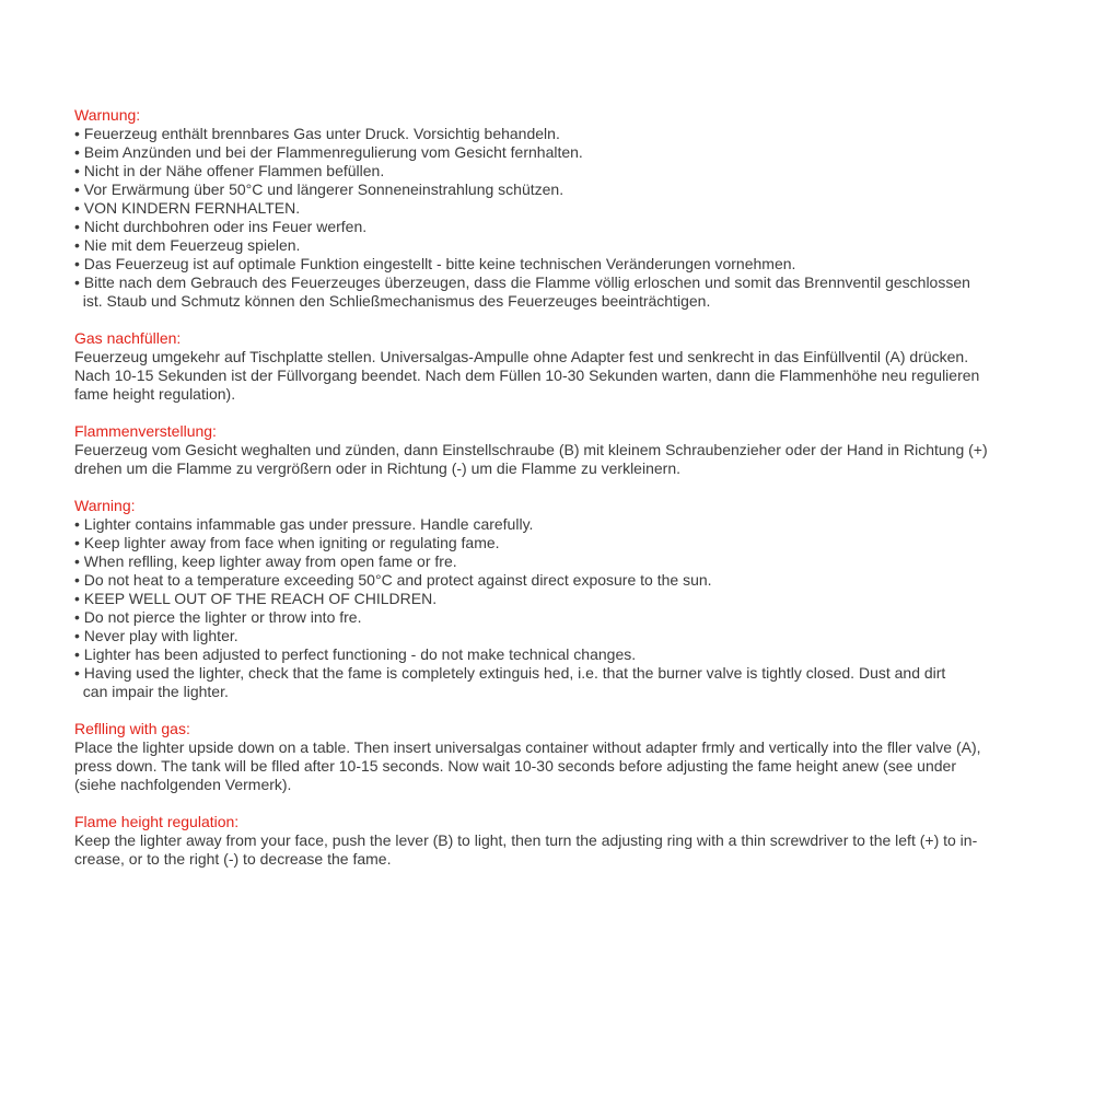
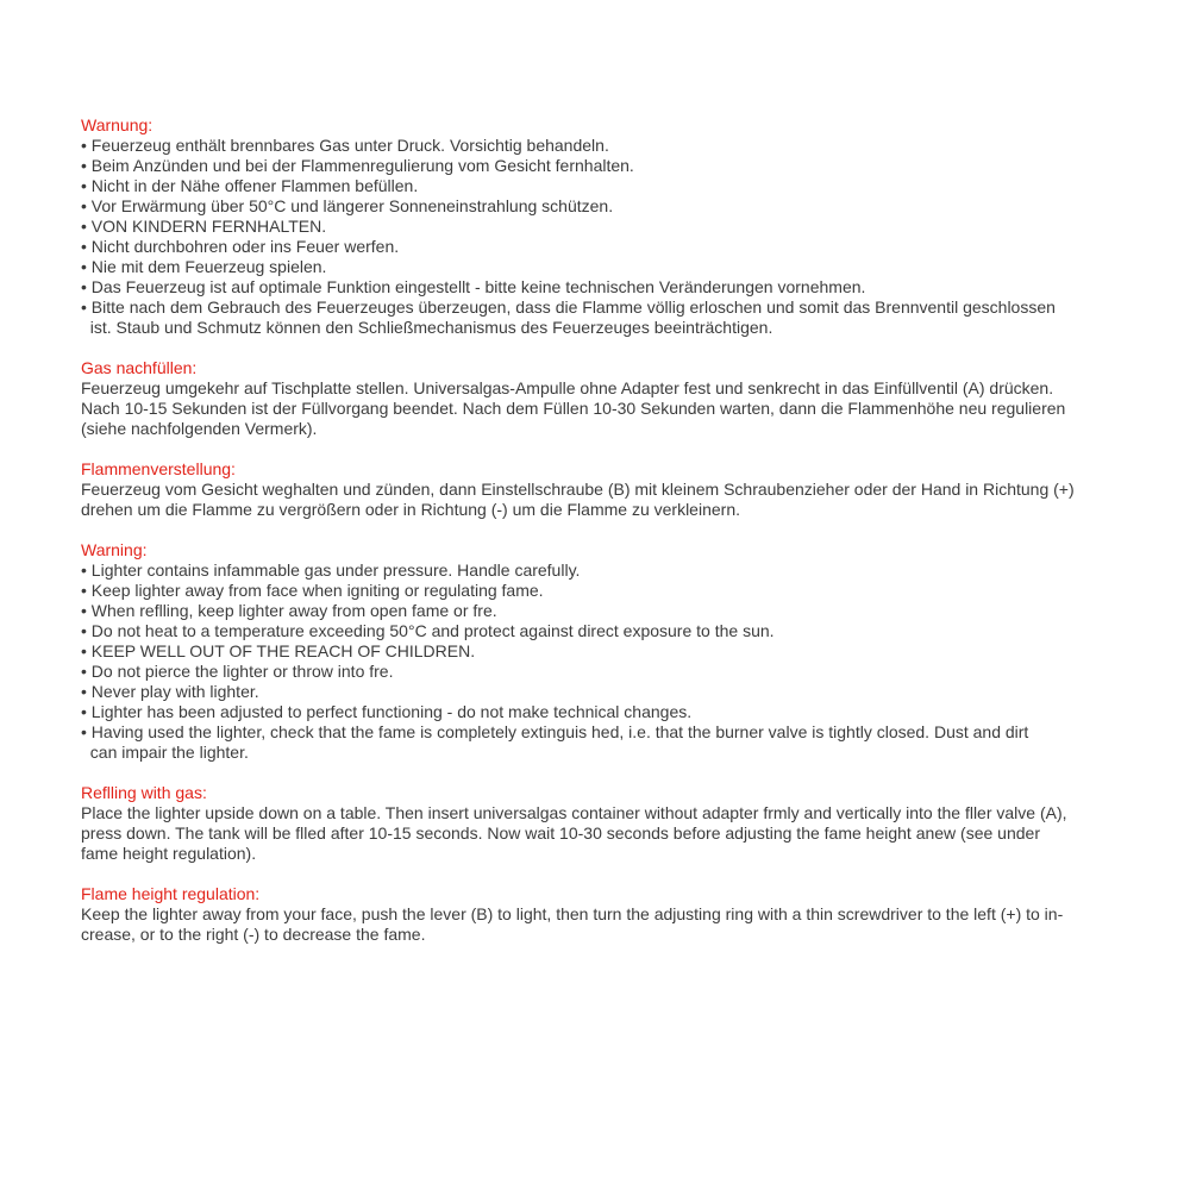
  Warnung:
  • Feuerzeug enthält brennbares Gas unter Druck. Vorsichtig behandeln.
  • Beim Anzünden und bei der Flammenregulierung vom Gesicht fernhalten.
  • Nicht in der Nähe offener Flammen befüllen.
  • Vor Erwärmung über 50°C und längerer Sonneneinstrahlung schützen.
  • VON KINDERN FERNHALTEN.
  • Nicht durchbohren oder ins Feuer werfen.
  • Nie mit dem Feuerzeug spielen.
  • Das Feuerzeug ist auf optimale Funktion eingestellt - bitte keine technischen Veränderungen vornehmen.
  • Bitte nach dem Gebrauch des Feuerzeuges überzeugen, dass die Flamme völlig erloschen und somit das Brennventil geschlossen
  ist. Staub und Schmutz können den Schließmechanismus des Feuerzeuges beeinträchtigen.
  Gas nachfüllen:
  Feuerzeug umgekehr auf Tischplatte stellen. Universalgas-Ampulle ohne Adapter fest und senkrecht in das Einfüllventil (A) drücken.
  Nach 10-15 Sekunden ist der Füllvorgang beendet. Nach dem Füllen 10-30 Sekunden warten, dann die Flammenhöhe neu regulieren
- fame height regulation).
+ (siehe nachfolgenden Vermerk).
  Flammenverstellung:
  Feuerzeug vom Gesicht weghalten und zünden, dann Einstellschraube (B) mit kleinem Schraubenzieher oder der Hand in Richtung (+)
  drehen um die Flamme zu vergrößern oder in Richtung (-) um die Flamme zu verkleinern.
  Warning:
  • Lighter contains infammable gas under pressure. Handle carefully.
  • Keep lighter away from face when igniting or regulating fame.
  • When reflling, keep lighter away from open fame or fre.
  • Do not heat to a temperature exceeding 50°C and protect against direct exposure to the sun.
  • KEEP WELL OUT OF THE REACH OF CHILDREN.
  • Do not pierce the lighter or throw into fre.
  • Never play with lighter.
  • Lighter has been adjusted to perfect functioning - do not make technical changes.
  • Having used the lighter, check that the fame is completely extinguis hed, i.e. that the burner valve is tightly closed. Dust and dirt
  can impair the lighter.
  Reflling with gas:
  Place the lighter upside down on a table. Then insert universalgas container without adapter frmly and vertically into the fller valve (A),
  press down. The tank will be flled after 10-15 seconds. Now wait 10-30 seconds before adjusting the fame height anew (see under
- (siehe nachfolgenden Vermerk).
+ fame height regulation).
  Flame height regulation:
  Keep the lighter away from your face, push the lever (B) to light, then turn the adjusting ring with a thin screwdriver to the left (+) to in-
  crease, or to the right (-) to decrease the fame.
